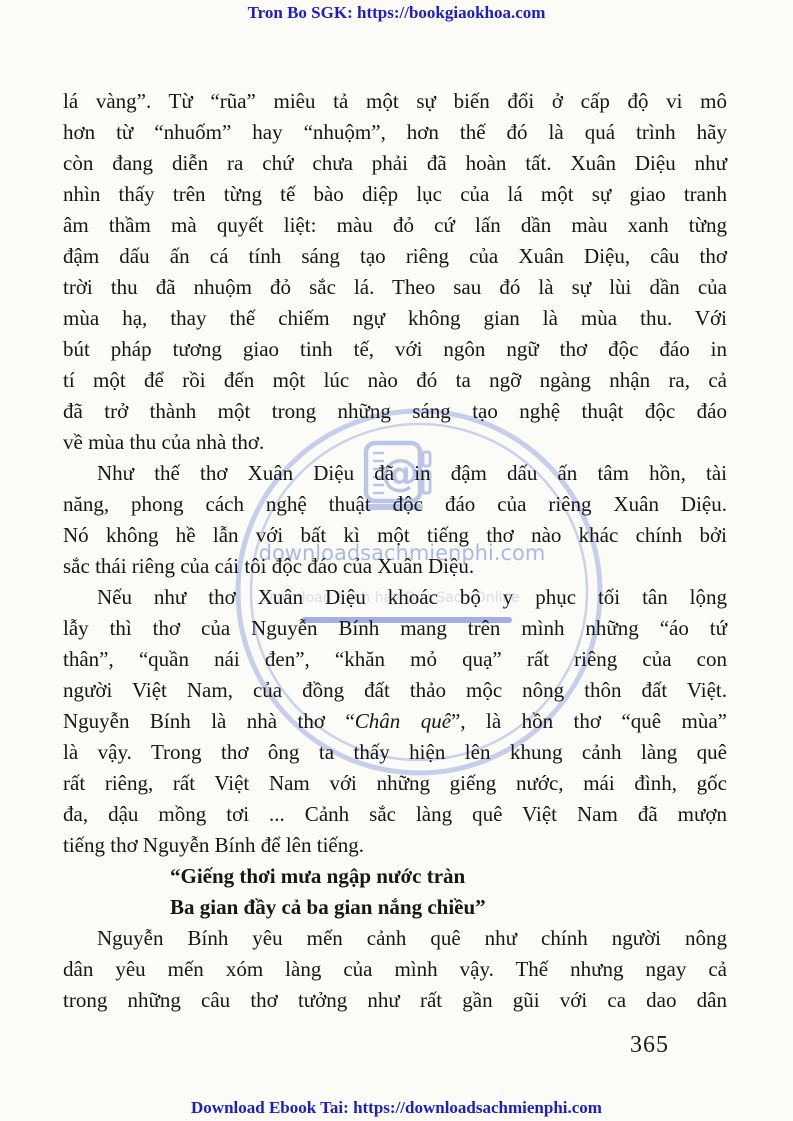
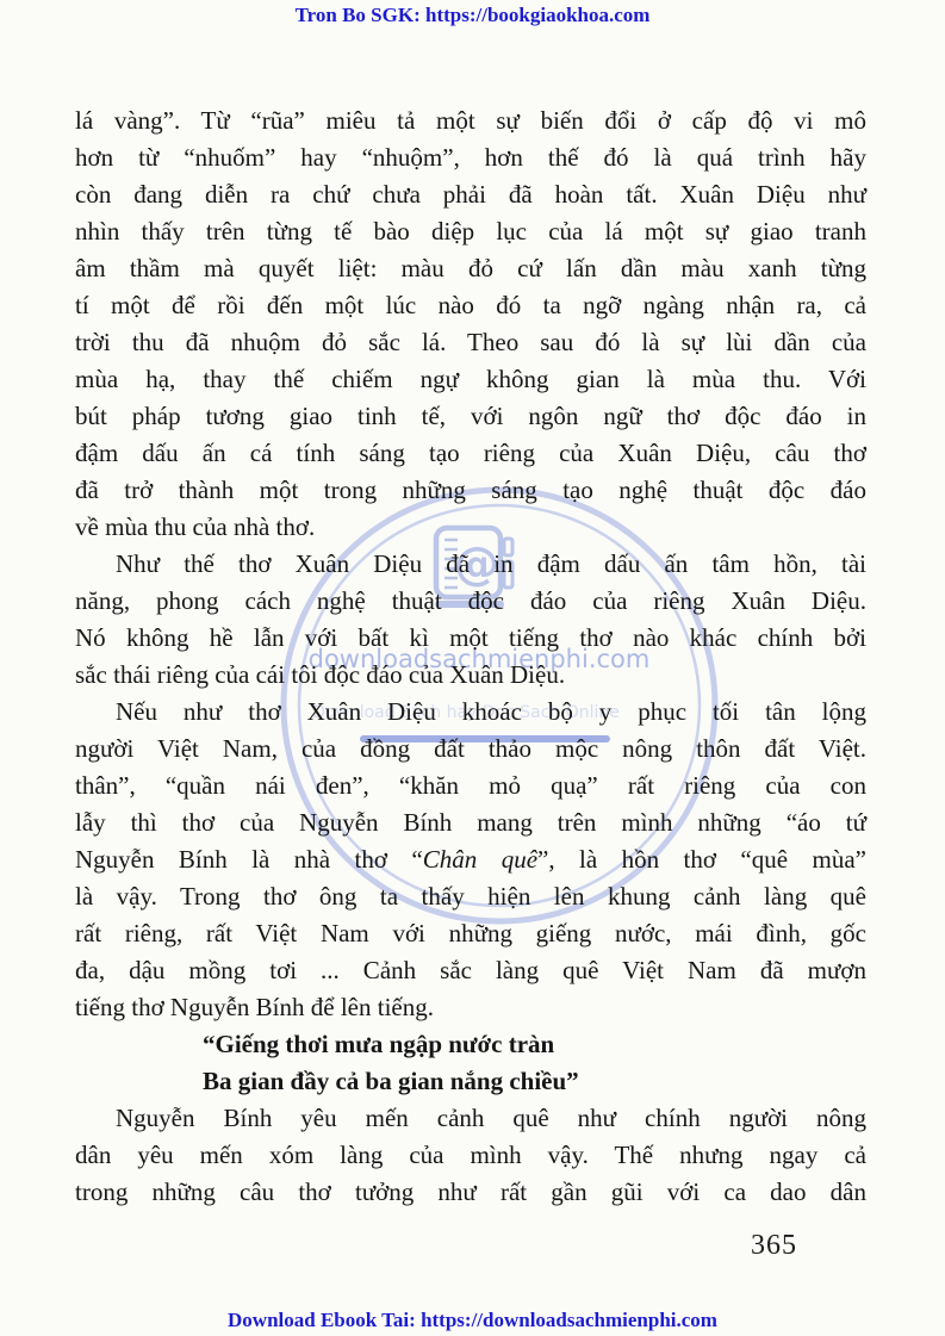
  Tron Bo SGK: https://bookgiaokhoa.com
  @
  downloadsachmienphi.com
  Download Sach hay Doc Sach Online
  lá vàng”. Từ “rũa” miêu tả một sự biến đổi ở cấp độ vi mô
  hơn từ “nhuốm” hay “nhuộm”, hơn thế đó là quá trình hãy
  còn đang diễn ra chứ chưa phải đã hoàn tất. Xuân Diệu như
  nhìn thấy trên từng tế bào diệp lục của lá một sự giao tranh
  âm thầm mà quyết liệt: màu đỏ cứ lấn dần màu xanh từng
- đậm dấu ấn cá tính sáng tạo riêng của Xuân Diệu, câu thơ
+ tí một để rồi đến một lúc nào đó ta ngỡ ngàng nhận ra, cả
  trời thu đã nhuộm đỏ sắc lá. Theo sau đó là sự lùi dần của
  mùa hạ, thay thế chiếm ngự không gian là mùa thu. Với
  bút pháp tương giao tinh tế, với ngôn ngữ thơ độc đáo in
- tí một để rồi đến một lúc nào đó ta ngỡ ngàng nhận ra, cả
+ đậm dấu ấn cá tính sáng tạo riêng của Xuân Diệu, câu thơ
  đã trở thành một trong những sáng tạo nghệ thuật độc đáo
  về mùa thu của nhà thơ.
  Như thế thơ Xuân Diệu đã in đậm dấu ấn tâm hồn, tài
  năng, phong cách nghệ thuật độc đáo của riêng Xuân Diệu.
  Nó không hề lẫn với bất kì một tiếng thơ nào khác chính bởi
  sắc thái riêng của cái tôi độc đáo của Xuân Diệu.
  Nếu như thơ Xuân Diệu khoác bộ y phục tối tân lộng
- lẫy thì thơ của Nguyễn Bính mang trên mình những “áo tứ
+ người Việt Nam, của đồng đất thảo mộc nông thôn đất Việt.
  thân”, “quần nái đen”, “khăn mỏ quạ” rất riêng của con
- người Việt Nam, của đồng đất thảo mộc nông thôn đất Việt.
+ lẫy thì thơ của Nguyễn Bính mang trên mình những “áo tứ
  Nguyễn Bính là nhà thơ “Chân quê”, là hồn thơ “quê mùa”
  là vậy. Trong thơ ông ta thấy hiện lên khung cảnh làng quê
  rất riêng, rất Việt Nam với những giếng nước, mái đình, gốc
  đa, dậu mồng tơi ... Cảnh sắc làng quê Việt Nam đã mượn
  tiếng thơ Nguyễn Bính để lên tiếng.
  “Giếng thơi mưa ngập nước tràn
  Ba gian đầy cả ba gian nắng chiều”
  Nguyễn Bính yêu mến cảnh quê như chính người nông
  dân yêu mến xóm làng của mình vậy. Thế nhưng ngay cả
  trong những câu thơ tưởng như rất gần gũi với ca dao dân
  365
  Download Ebook Tai: https://downloadsachmienphi.com
